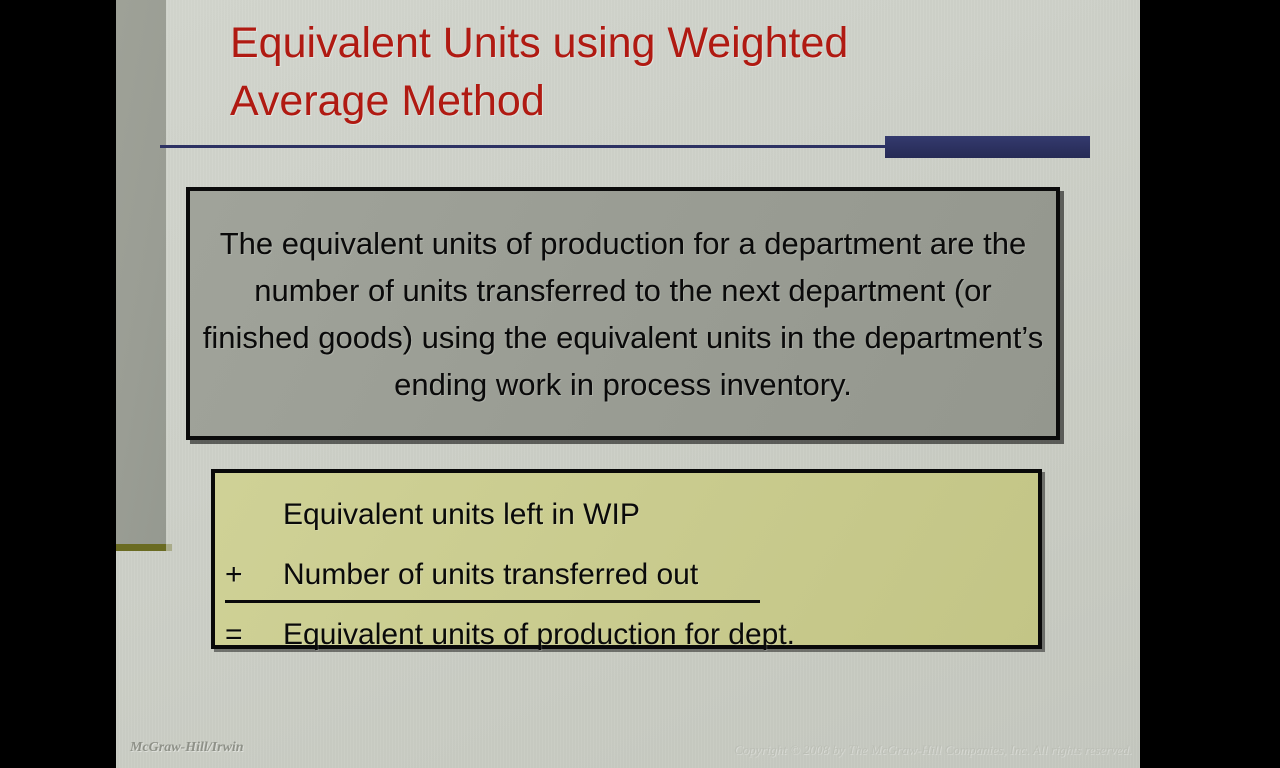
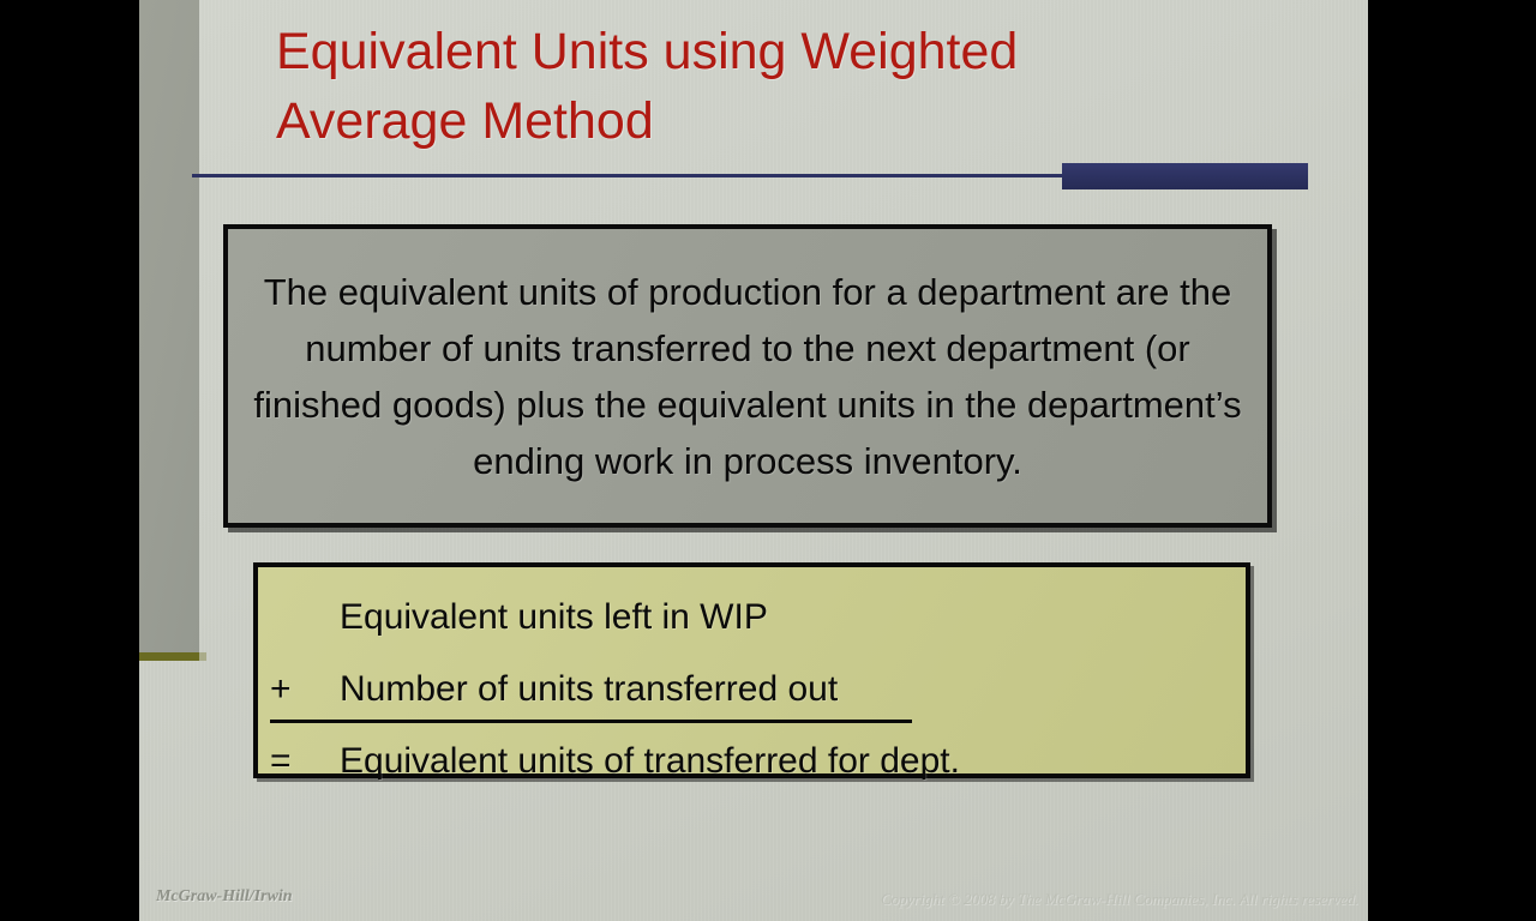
  Equivalent Units using Weighted
  Average Method
- The equivalent units of production for a department are the number of units transferred to the next department (or finished goods) using the equivalent units in the department’s ending work in process inventory.
+ The equivalent units of production for a department are the number of units transferred to the next department (or finished goods) plus the equivalent units in the department’s ending work in process inventory.
  Equivalent units left in WIP
  +
  Number of units transferred out
  =
- Equivalent units of production for dept.
+ Equivalent units of transferred for dept.
  McGraw-Hill/Irwin
  Copyright © 2008 by The McGraw-Hill Companies, Inc. All rights reserved.
